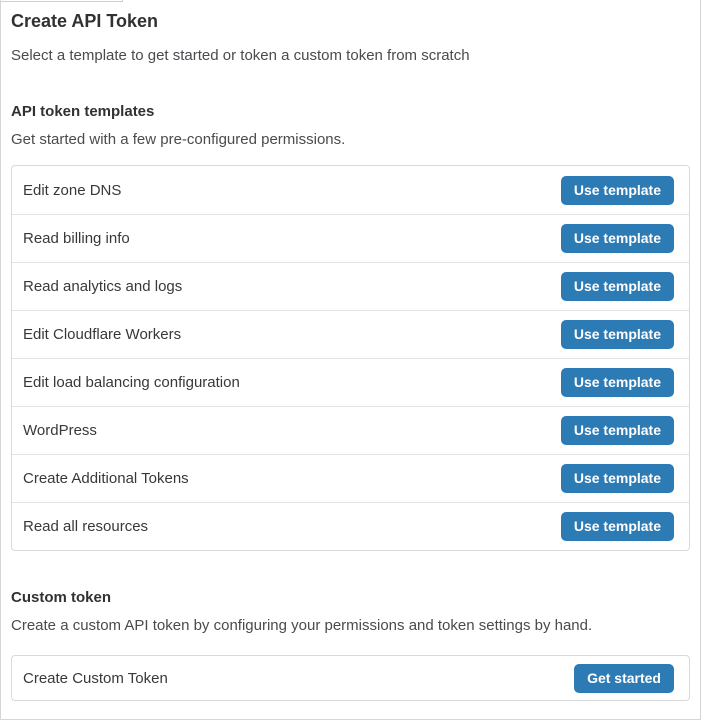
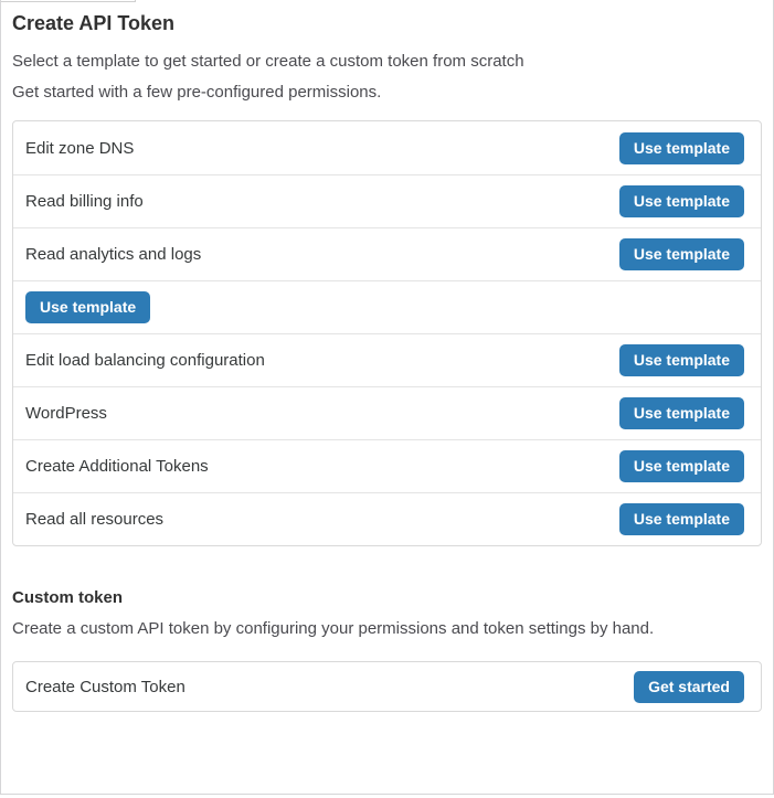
  Create API Token
- Select a template to get started or token a custom token from scratch
+ Select a template to get started or create a custom token from scratch
- API token templates
  Get started with a few pre-configured permissions.
  Edit zone DNS
  Use template
  Read billing info
  Use template
  Read analytics and logs
  Use template
- Edit Cloudflare Workers
  Use template
  Edit load balancing configuration
  Use template
  WordPress
  Use template
  Create Additional Tokens
  Use template
  Read all resources
  Use template
  Custom token
  Create a custom API token by configuring your permissions and token settings by hand.
  Create Custom Token
  Get started
